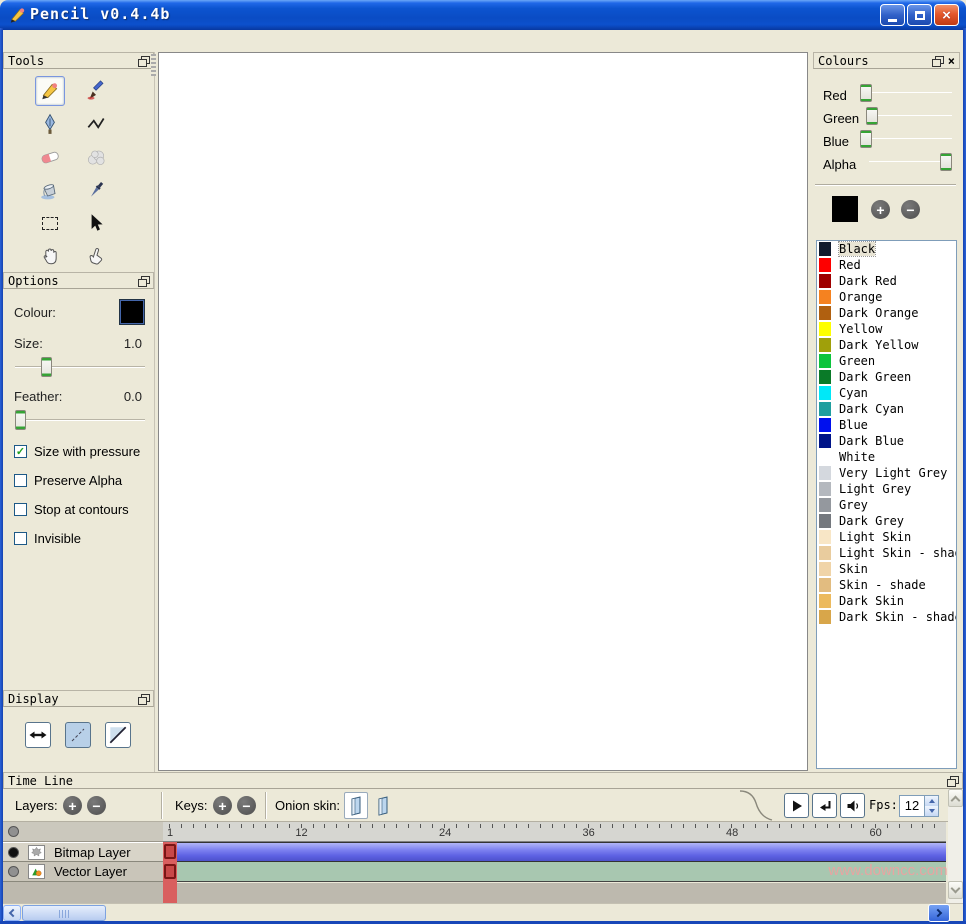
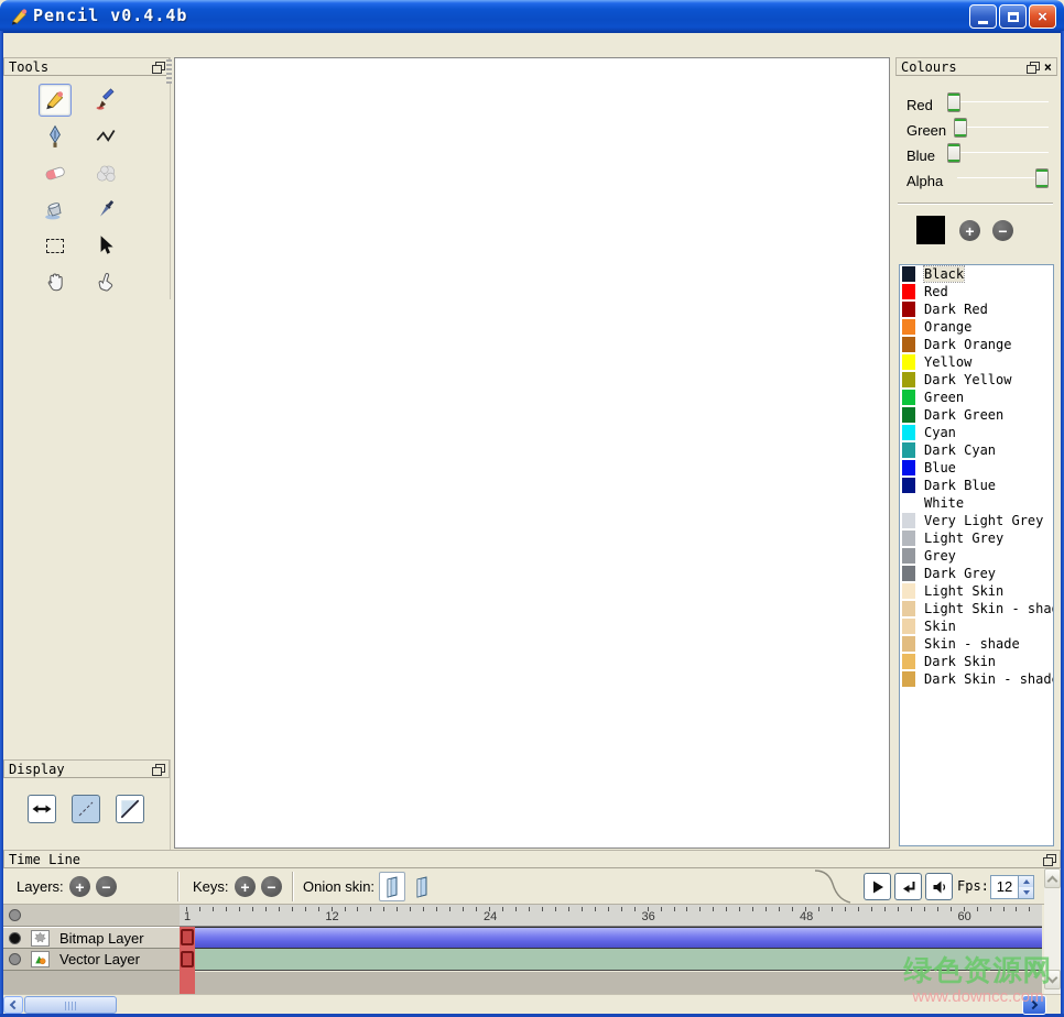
  Pencil v0.4.4b
  ×
  Tools
- Options
- Colour:
- Size:
- 1.0
- Feather:
- 0.0
- ✓
- Size with pressure
- Preserve Alpha
- Stop at contours
- Invisible
  Display
  Colours
  ×
  Red
  Green
  Blue
  Alpha
  +
  −
  Black
  Red
  Dark Red
  Orange
  Dark Orange
  Yellow
  Dark Yellow
  Green
  Dark Green
  Cyan
  Dark Cyan
  Blue
  Dark Blue
  White
  Very Light Grey
  Light Grey
  Grey
  Dark Grey
  Light Skin
  Light Skin - sha
  Skin
  Skin - shade
  Dark Skin
  Dark Skin - shad
  Time Line
  Layers:
  +
  −
  Keys:
  +
  −
  Onion skin:
  Fps:
  12
  Bitmap Layer
  Vector Layer
  1
  12
  24
  36
  48
  60
+ 绿色资源网
  www.downcc.com
